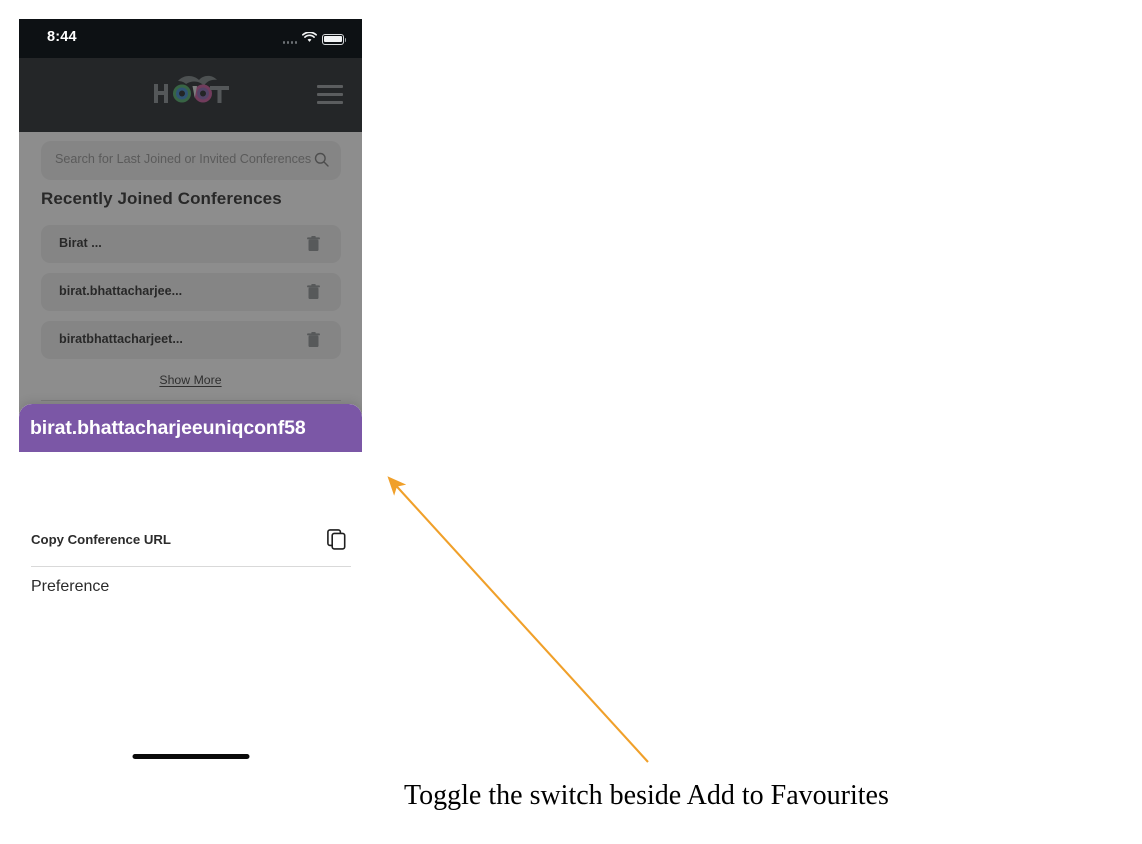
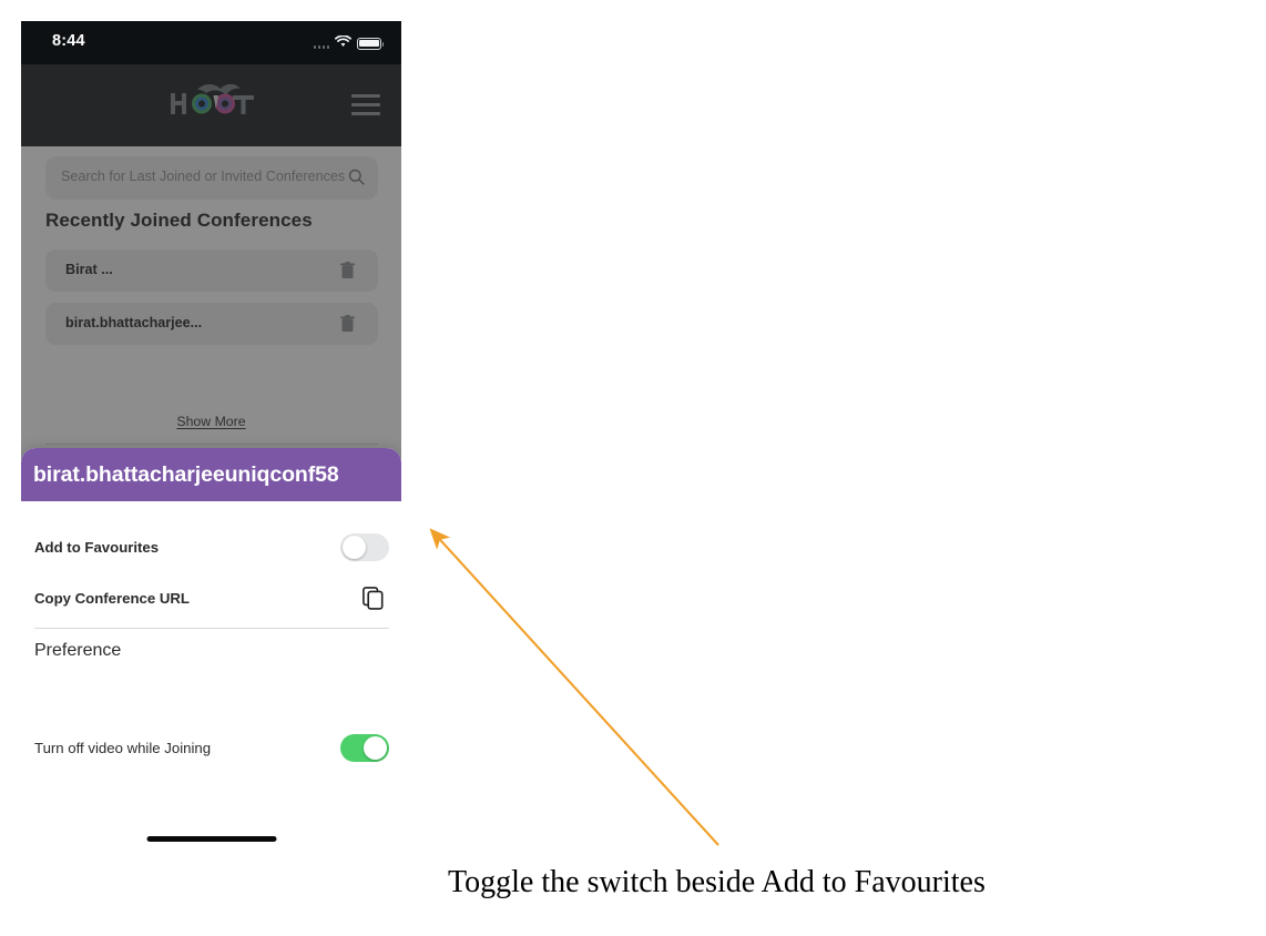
  8:44
  Search for Last Joined or Invited Conferences
  Recently Joined Conferences
  Birat ...
  birat.bhattacharjee...
- biratbhattacharjeet...
  Show More
  birat.bhattacharjeeuniqconf58
+ Add to Favourites
  Copy Conference URL
  Preference
+ Turn off video while Joining
  Toggle the switch beside Add to Favourites
